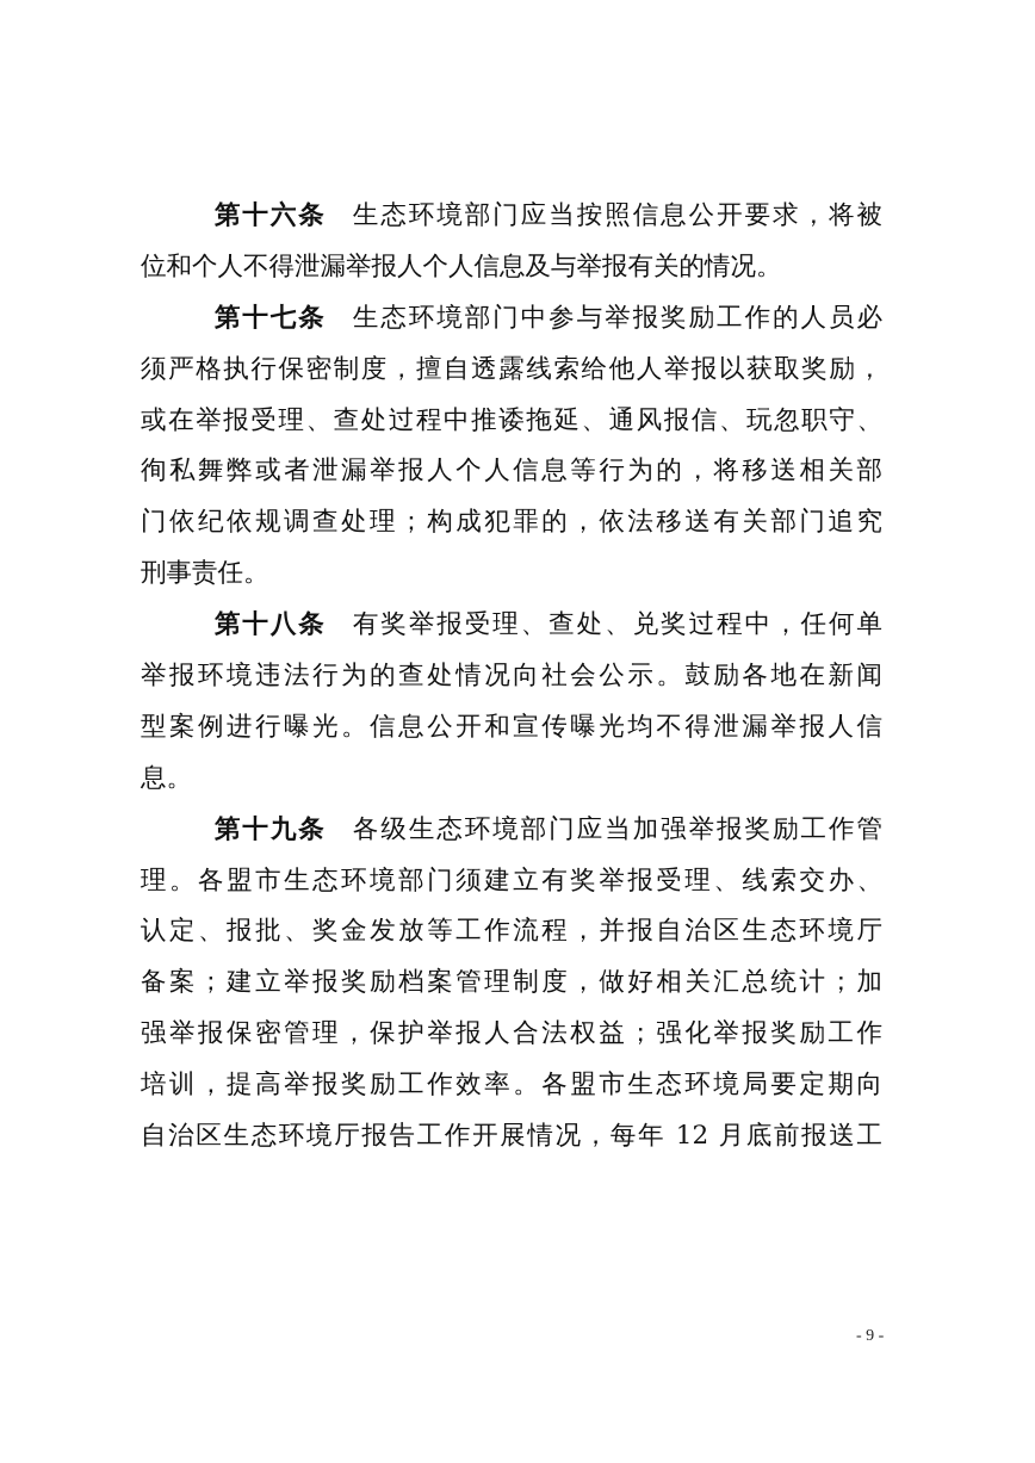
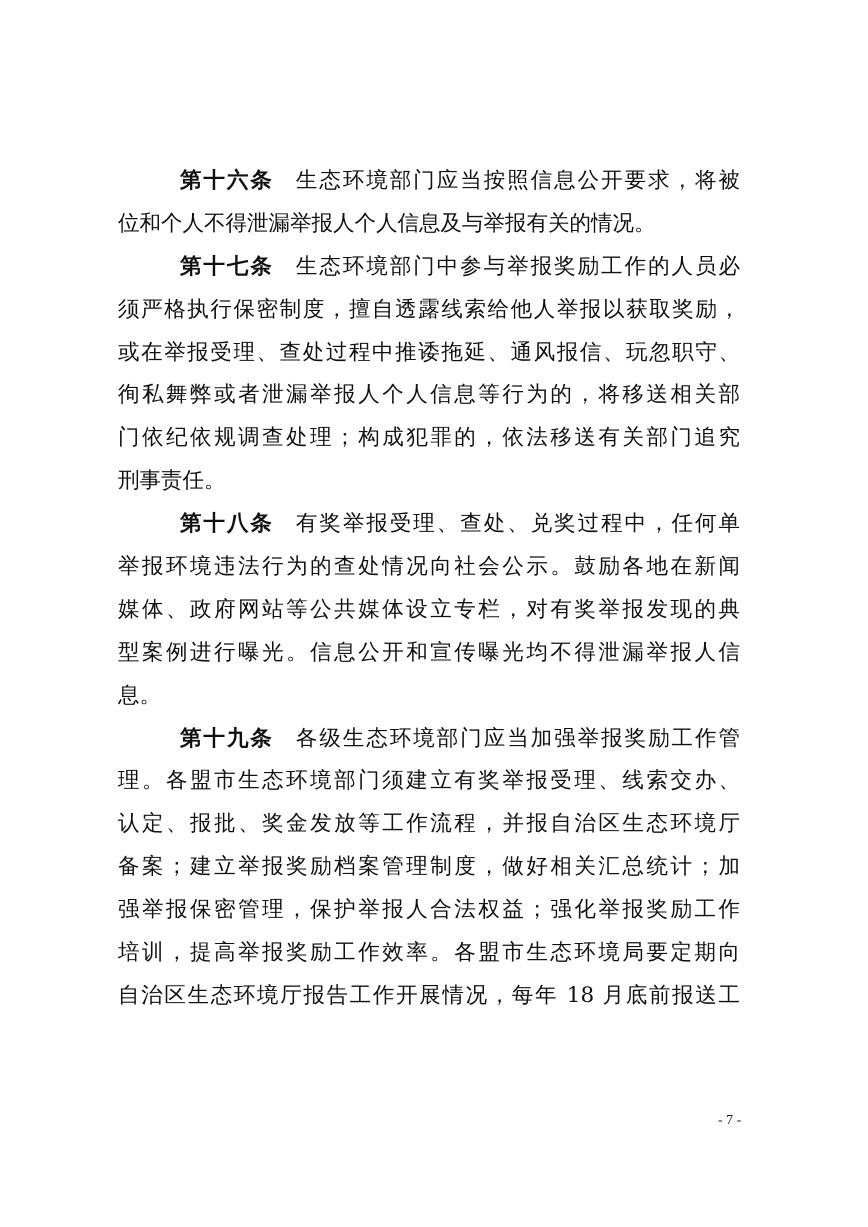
  第十六条 生态环境部门应当按照信息公开要求，将被
  位和个人不得泄漏举报人个人信息及与举报有关的情况。
  第十七条 生态环境部门中参与举报奖励工作的人员必
  须严格执行保密制度，擅自透露线索给他人举报以获取奖励，
  或在举报受理、查处过程中推诿拖延、通风报信、玩忽职守、
  徇私舞弊或者泄漏举报人个人信息等行为的，将移送相关部
  门依纪依规调查处理；构成犯罪的，依法移送有关部门追究
  刑事责任。
  第十八条 有奖举报受理、查处、兑奖过程中，任何单
  举报环境违法行为的查处情况向社会公示。鼓励各地在新闻
+ 媒体、政府网站等公共媒体设立专栏，对有奖举报发现的典
  型案例进行曝光。信息公开和宣传曝光均不得泄漏举报人信
  息。
  第十九条 各级生态环境部门应当加强举报奖励工作管
  理。各盟市生态环境部门须建立有奖举报受理、线索交办、
  认定、报批、奖金发放等工作流程，并报自治区生态环境厅
  备案；建立举报奖励档案管理制度，做好相关汇总统计；加
  强举报保密管理，保护举报人合法权益；强化举报奖励工作
  培训，提高举报奖励工作效率。各盟市生态环境局要定期向
- 自治区生态环境厅报告工作开展情况，每年 12 月底前报送工
+ 自治区生态环境厅报告工作开展情况，每年 18 月底前报送工
- - 9 -
+ - 7 -
